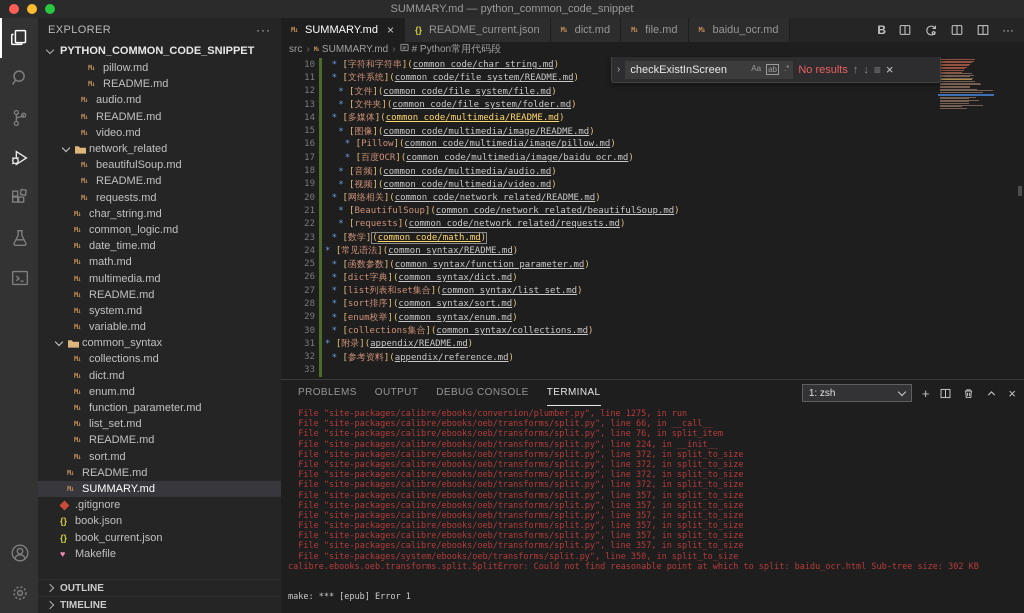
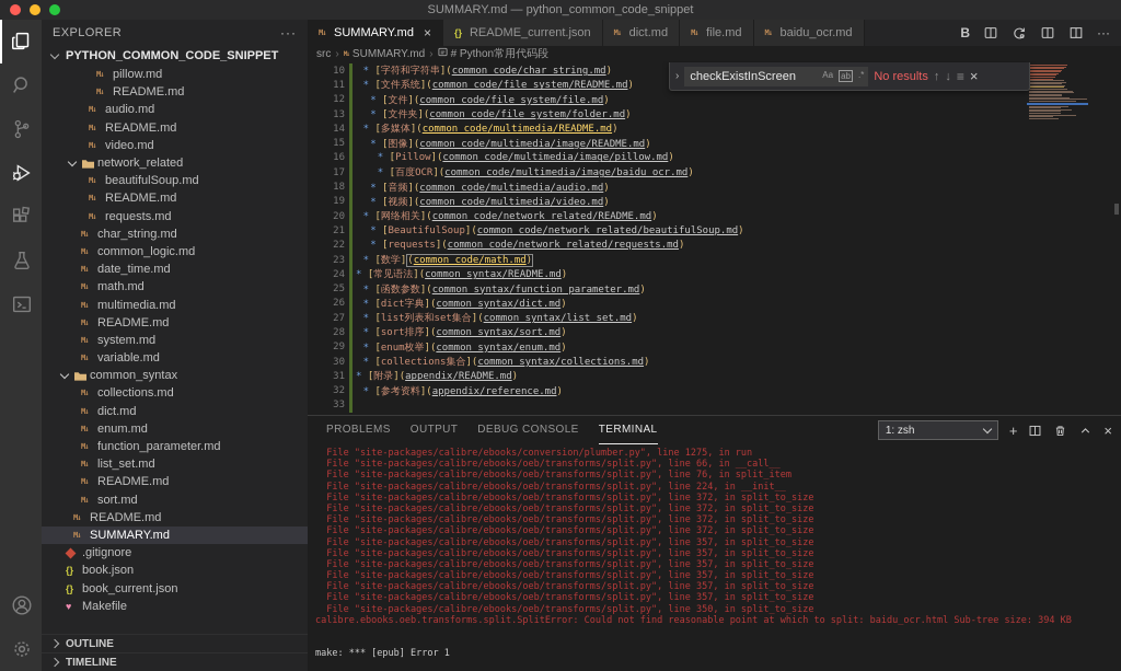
  SUMMARY.md — python_common_code_snippet
  EXPLORER
  ···
  PYTHON_COMMON_CODE_SNIPPET
  M↓
  pillow.md
  M↓
  README.md
  M↓
  audio.md
  M↓
  README.md
  M↓
  video.md
  network_related
  M↓
  beautifulSoup.md
  M↓
  README.md
  M↓
  requests.md
  M↓
  char_string.md
  M↓
  common_logic.md
  M↓
  date_time.md
  M↓
  math.md
  M↓
  multimedia.md
  M↓
  README.md
  M↓
  system.md
  M↓
  variable.md
  common_syntax
  M↓
  collections.md
  M↓
  dict.md
  M↓
  enum.md
  M↓
  function_parameter.md
  M↓
  list_set.md
  M↓
  README.md
  M↓
  sort.md
  M↓
  README.md
  M↓
  SUMMARY.md
  .gitignore
  {}
  book.json
  {}
  book_current.json
  ♥
  Makefile
  OUTLINE
  TIMELINE
  M↓
  SUMMARY.md
  ×
  {}
  README_current.json
  M↓
  dict.md
  M↓
  file.md
  M↓
  baidu_ocr.md
  B
  ···
  src
  ›
  SUMMARY.md
  ›
  # Python常用代码段
  10
  * [字符和字符串](common_code/char_string.md)
  11
  * [文件系统](common_code/file_system/README.md)
  12
  * [文件](common_code/file_system/file.md)
  13
  * [文件夹](common_code/file_system/folder.md)
  14
  * [多媒体](common_code/multimedia/README.md)
  15
  * [图像](common_code/multimedia/image/README.md)
  16
  * [Pillow](common_code/multimedia/image/pillow.md)
  17
  * [百度OCR](common_code/multimedia/image/baidu_ocr.md)
  18
  * [音频](common_code/multimedia/audio.md)
  19
  * [视频](common_code/multimedia/video.md)
  20
  * [网络相关](common_code/network_related/README.md)
  21
  * [BeautifulSoup](common_code/network_related/beautifulSoup.md)
  22
  * [requests](common_code/network_related/requests.md)
  23
  * [数学](common_code/math.md)
  24
  * [常见语法](common_syntax/README.md)
  25
  * [函数参数](common_syntax/function_parameter.md)
  26
  * [dict字典](common_syntax/dict.md)
  27
  * [list列表和set集合](common_syntax/list_set.md)
  28
  * [sort排序](common_syntax/sort.md)
  29
  * [enum枚举](common_syntax/enum.md)
  30
  * [collections集合](common_syntax/collections.md)
  31
  * [附录](appendix/README.md)
  32
  * [参考资料](appendix/reference.md)
  33
  ›
  checkExistInScreen
  Aa
  ab
  .*
  No results
  ↑
  ↓
  ≡
  ×
  PROBLEMS
  OUTPUT
  DEBUG CONSOLE
  TERMINAL
  1: zsh
  +
  ×
  File "site-packages/calibre/ebooks/conversion/plumber.py", line 1275, in run
  File "site-packages/calibre/ebooks/oeb/transforms/split.py", line 66, in __call__
  File "site-packages/calibre/ebooks/oeb/transforms/split.py", line 76, in split_item
  File "site-packages/calibre/ebooks/oeb/transforms/split.py", line 224, in __init__
  File "site-packages/calibre/ebooks/oeb/transforms/split.py", line 372, in split_to_size
  File "site-packages/calibre/ebooks/oeb/transforms/split.py", line 372, in split_to_size
  File "site-packages/calibre/ebooks/oeb/transforms/split.py", line 372, in split_to_size
  File "site-packages/calibre/ebooks/oeb/transforms/split.py", line 372, in split_to_size
  File "site-packages/calibre/ebooks/oeb/transforms/split.py", line 357, in split_to_size
  File "site-packages/calibre/ebooks/oeb/transforms/split.py", line 357, in split_to_size
  File "site-packages/calibre/ebooks/oeb/transforms/split.py", line 357, in split_to_size
  File "site-packages/calibre/ebooks/oeb/transforms/split.py", line 357, in split_to_size
  File "site-packages/calibre/ebooks/oeb/transforms/split.py", line 357, in split_to_size
  File "site-packages/calibre/ebooks/oeb/transforms/split.py", line 357, in split_to_size
- File "site-packages/system/ebooks/oeb/transforms/split.py", line 350, in split_to_size
+ File "site-packages/calibre/ebooks/oeb/transforms/split.py", line 350, in split_to_size
- calibre.ebooks.oeb.transforms.split.SplitError: Could not find reasonable point at which to split: baidu_ocr.html Sub-tree size: 302 KB
+ calibre.ebooks.oeb.transforms.split.SplitError: Could not find reasonable point at which to split: baidu_ocr.html Sub-tree size: 394 KB
  make: *** [epub] Error 1
